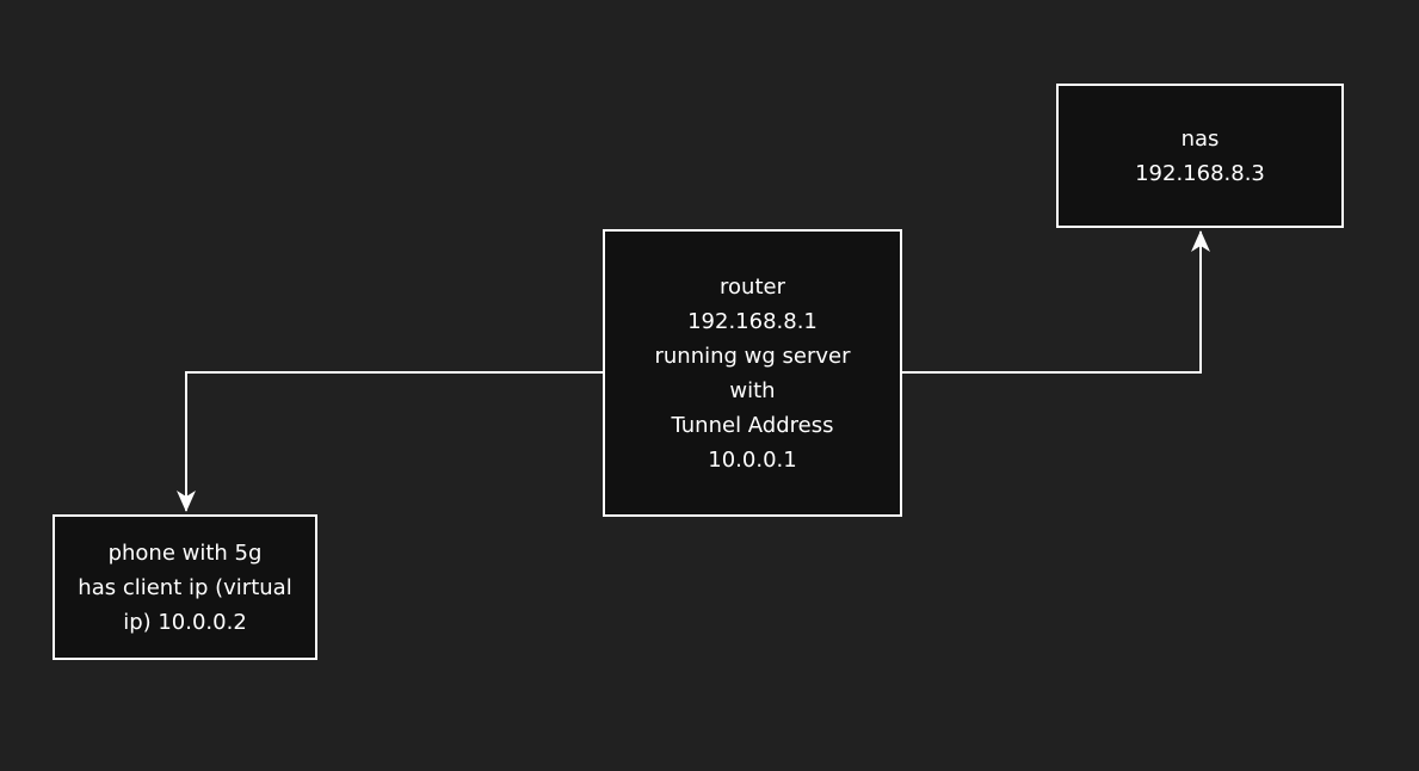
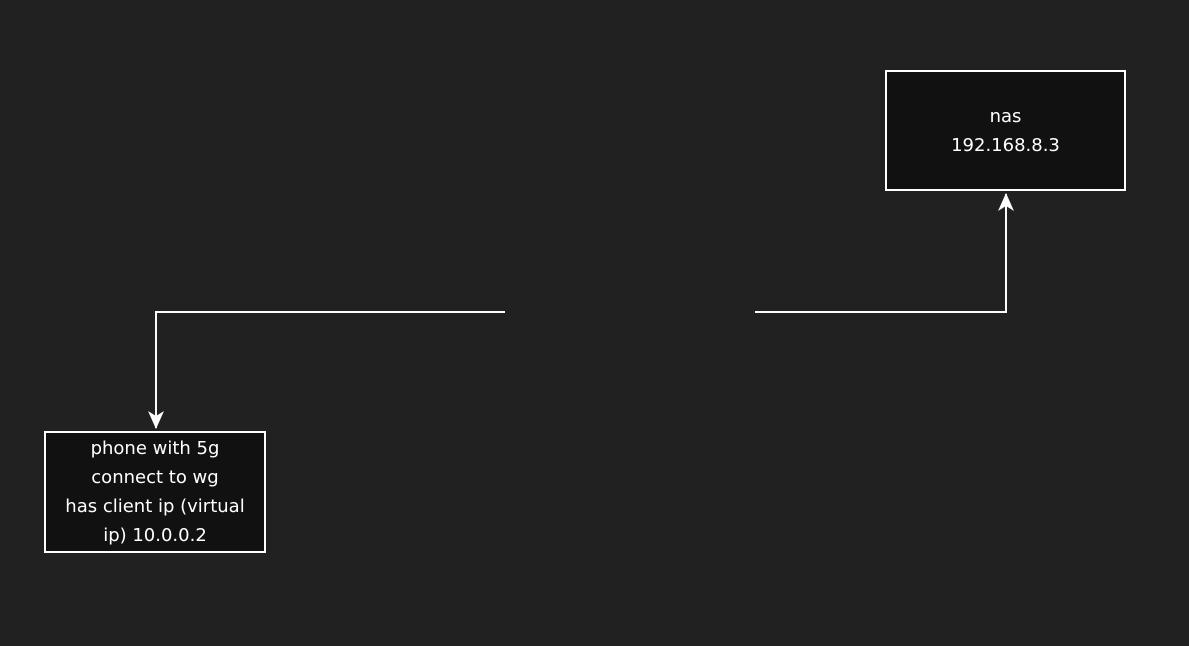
  nas
  192.168.8.3
- router
- 192.168.8.1
- running wg server
- with
- Tunnel Address
- 10.0.0.1
  phone with 5g
+ connect to wg
  has client ip (virtual
  ip) 10.0.0.2
